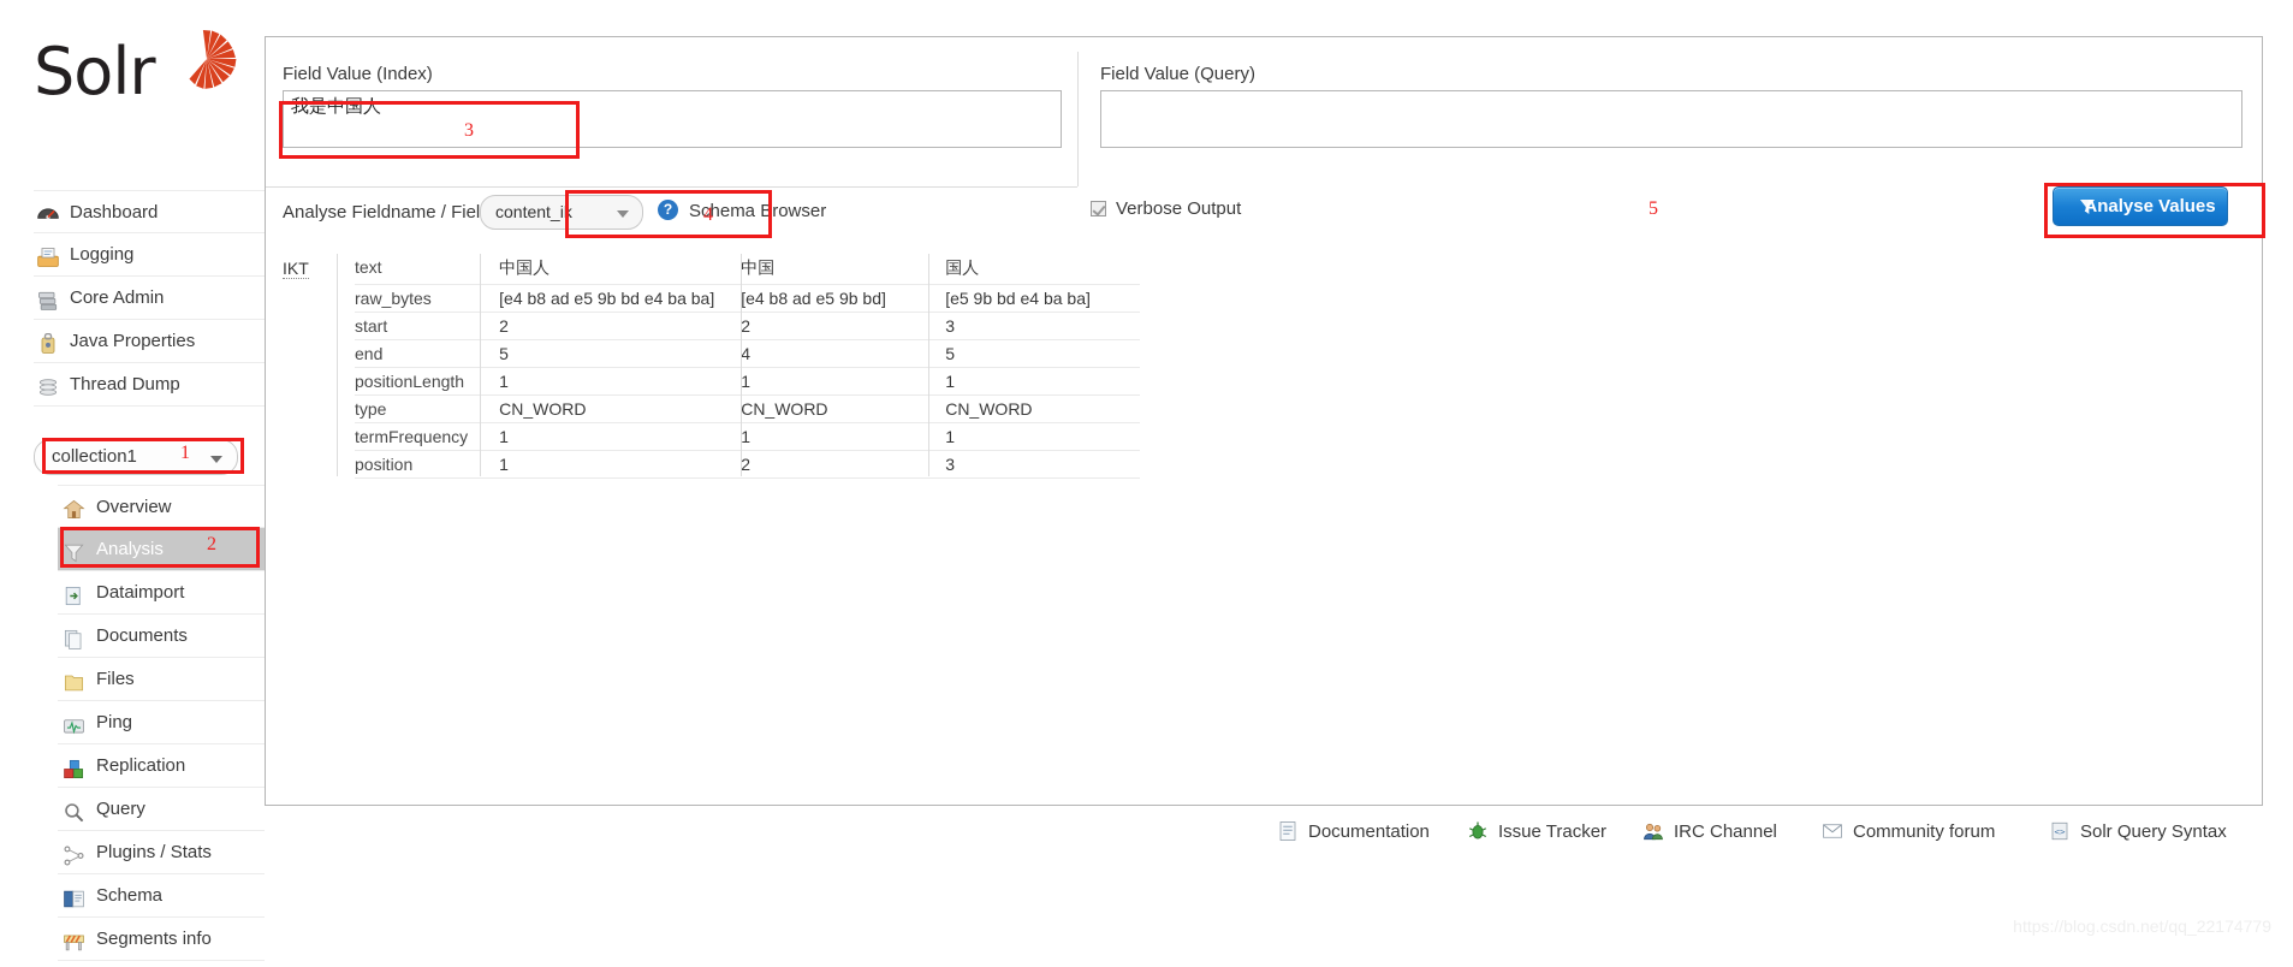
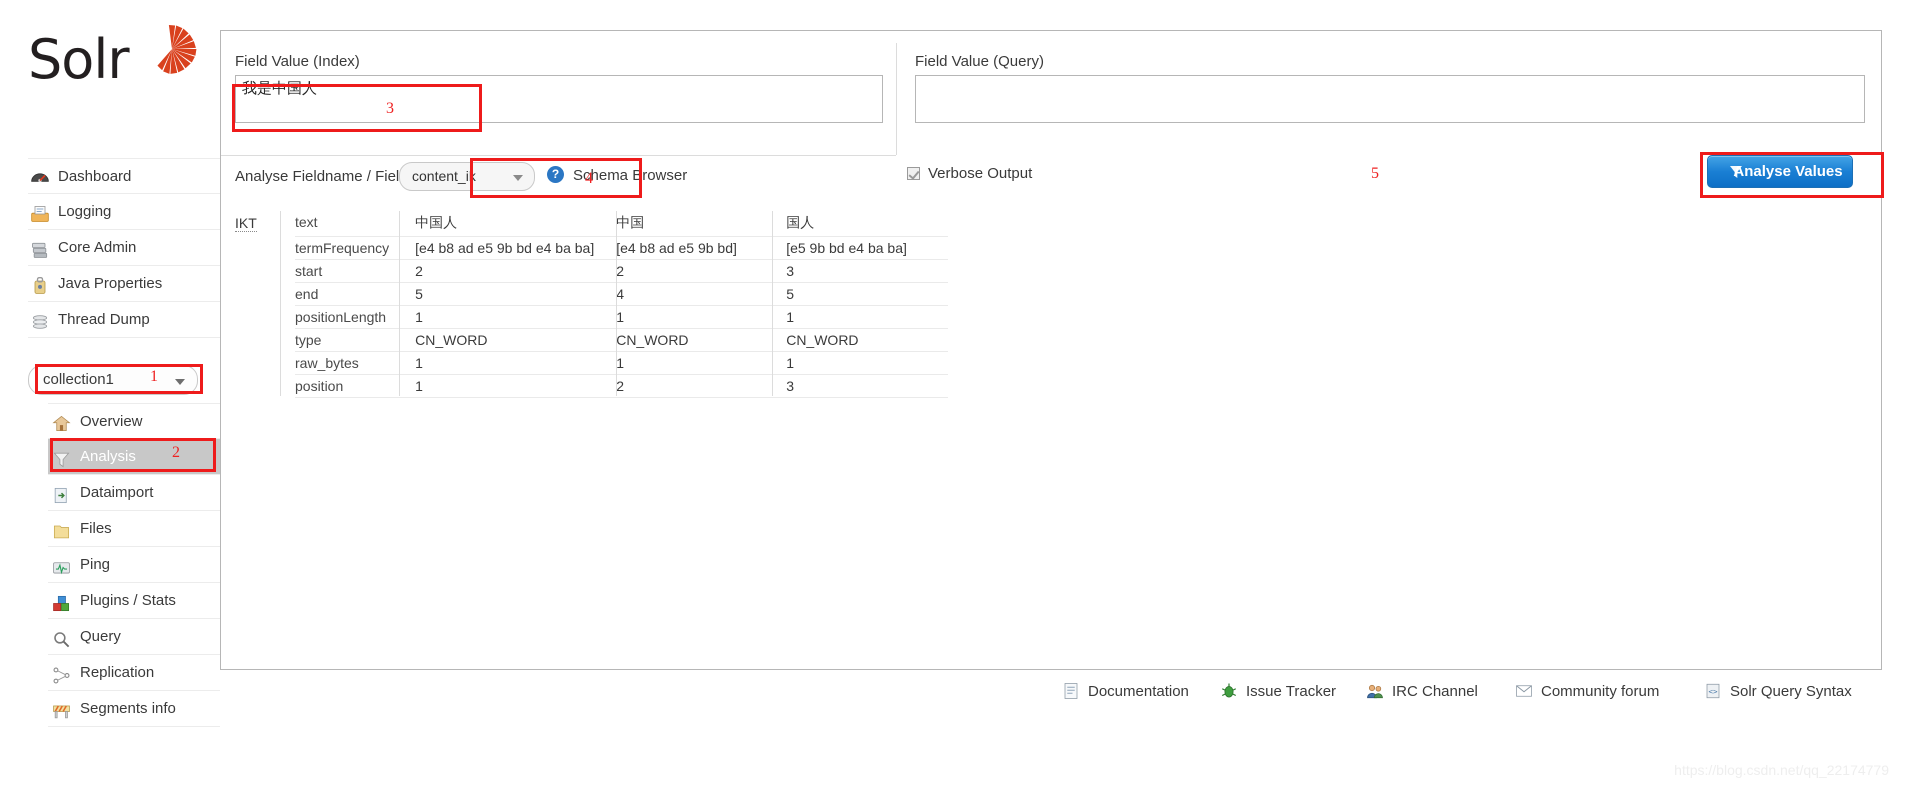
  Solr
  Dashboard
  Logging
  Core Admin
  Java Properties
  Thread Dump
  collection1
  Overview
  Analysis
  Dataimport
- Documents
  Files
  Ping
- Replication
+ Plugins / Stats
  Query
- Plugins / Stats
+ Replication
- Schema
  Segments info
  Field Value (Index)
  我是中国人
  Field Value (Query)
  Analyse Fieldname / Fiel
  content_ik
  ?
  Schema Browser
  Verbose Output
  5
  Analyse Values
  IKT
  text	中国人	中国	国人
- raw_bytes	[e4 b8 ad e5 9b bd e4 ba ba]	[e4 b8 ad e5 9b bd]	[e5 9b bd e4 ba ba]
+ termFrequency	[e4 b8 ad e5 9b bd e4 ba ba]	[e4 b8 ad e5 9b bd]	[e5 9b bd e4 ba ba]
  start	2	2	3
  end	5	4	5
  positionLength	1	1	1
  type	CN_WORD	CN_WORD	CN_WORD
- termFrequency	1	1	1
+ raw_bytes	1	1	1
  position	1	2	3
  Documentation
  Issue Tracker
  IRC Channel
  Community forum
  <>
  Solr Query Syntax
  1
  2
  3
  4
